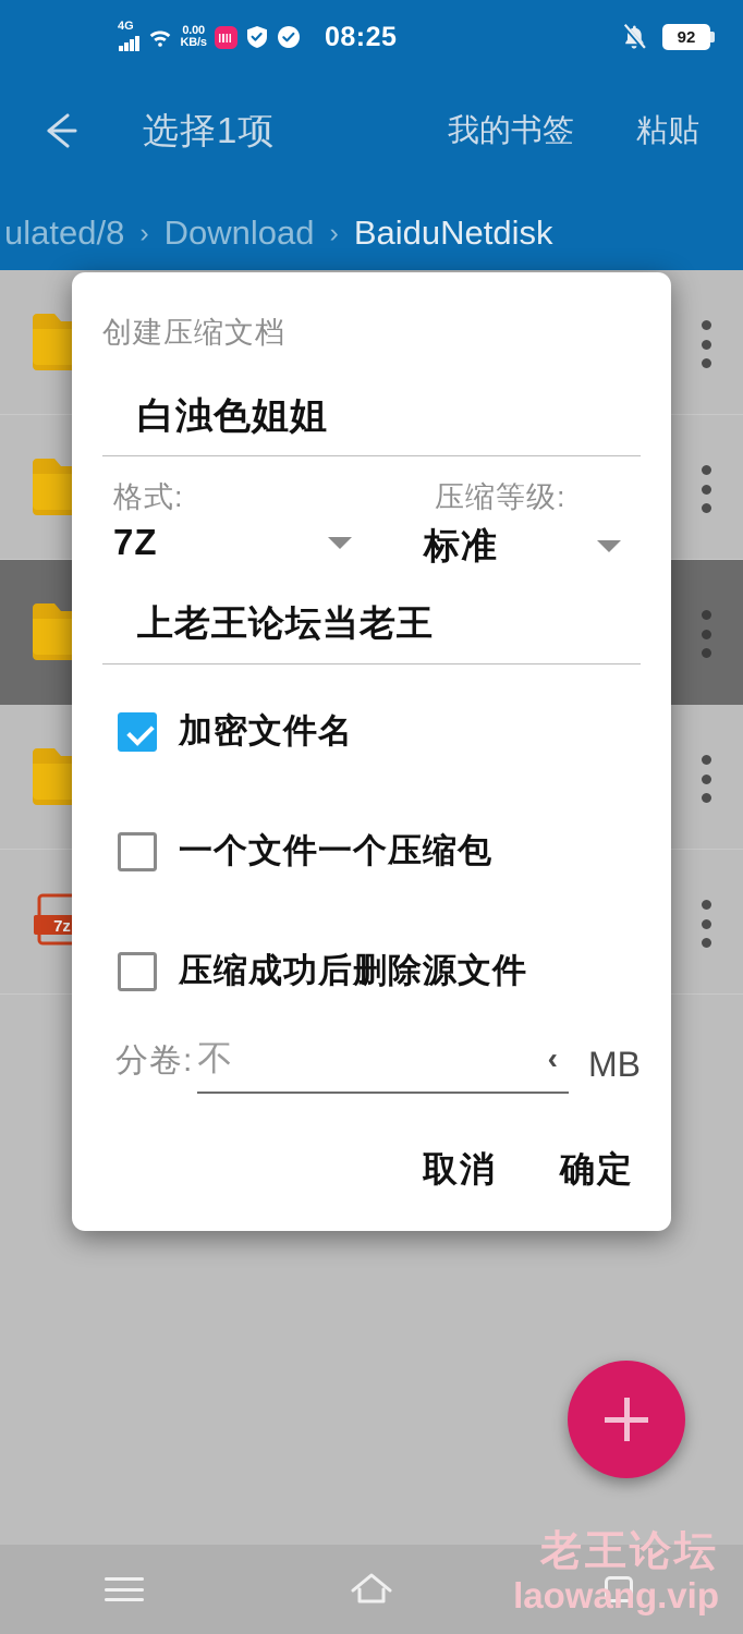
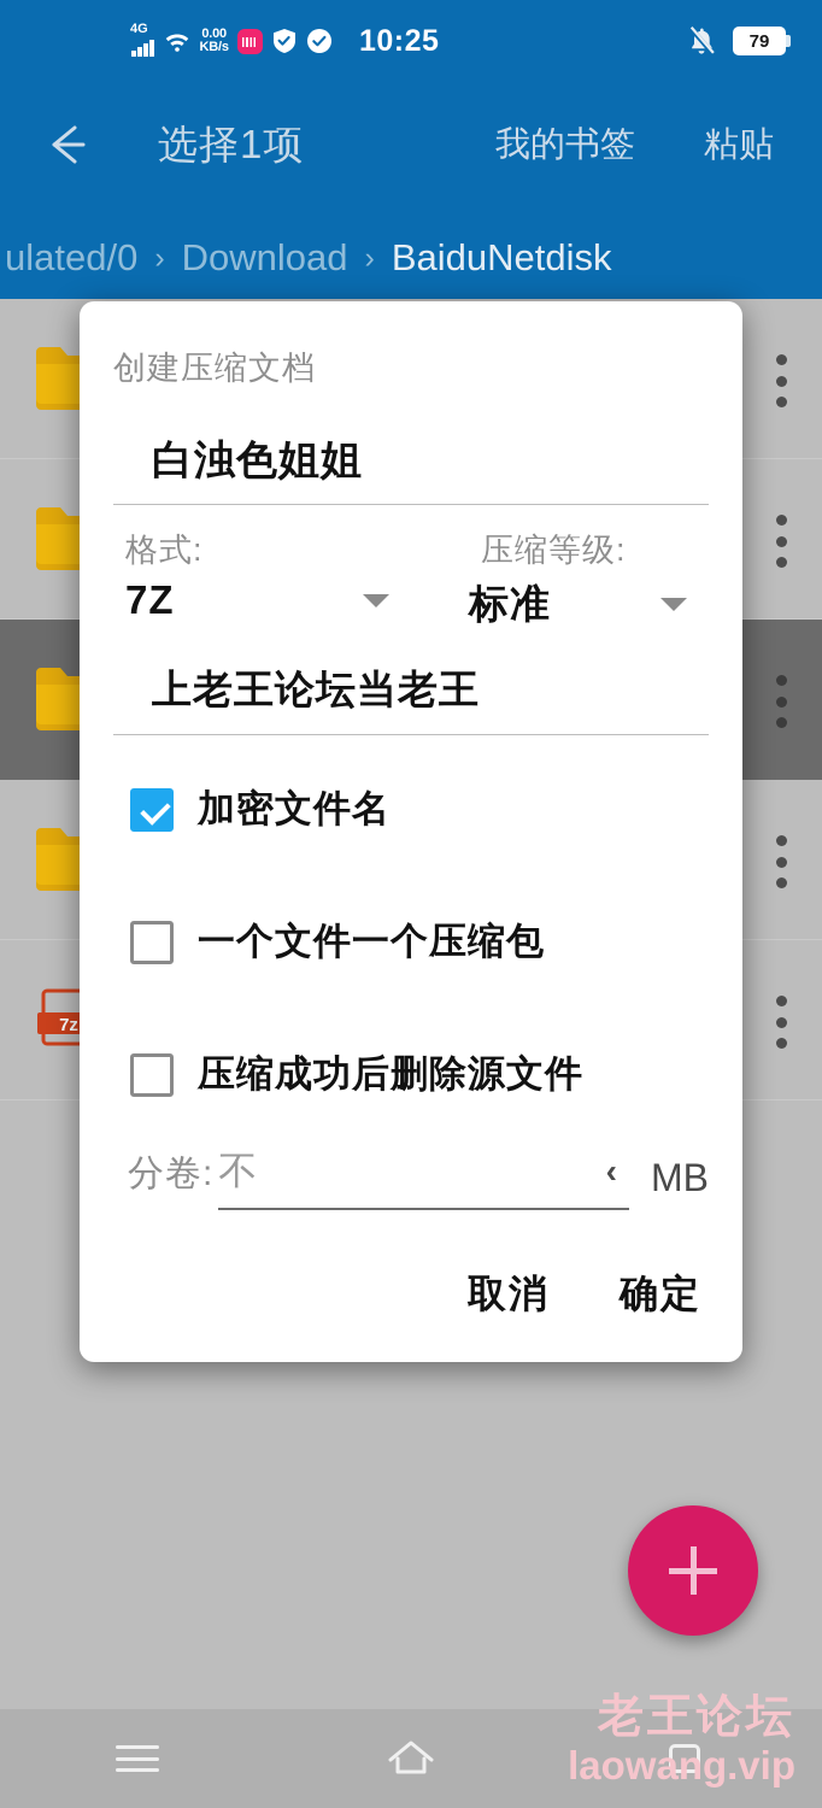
  7z
  4G
  0.00
  KB/s
- 08:25
+ 10:25
- 92
+ 79
  选择1项
  我的书签
  粘贴
- ulated/8
+ ulated/0
  ›
  Download
  ›
  BaiduNetdisk
  创建压缩文档
  白浊色姐姐
  格式:
  7Z
  压缩等级:
  标准
  上老王论坛当老王
  加密文件名
  一个文件一个压缩包
  压缩成功后删除源文件
  分卷:
  不
  ‹
  MB
  取消
  确定
  老王论坛
  laowang.vip
